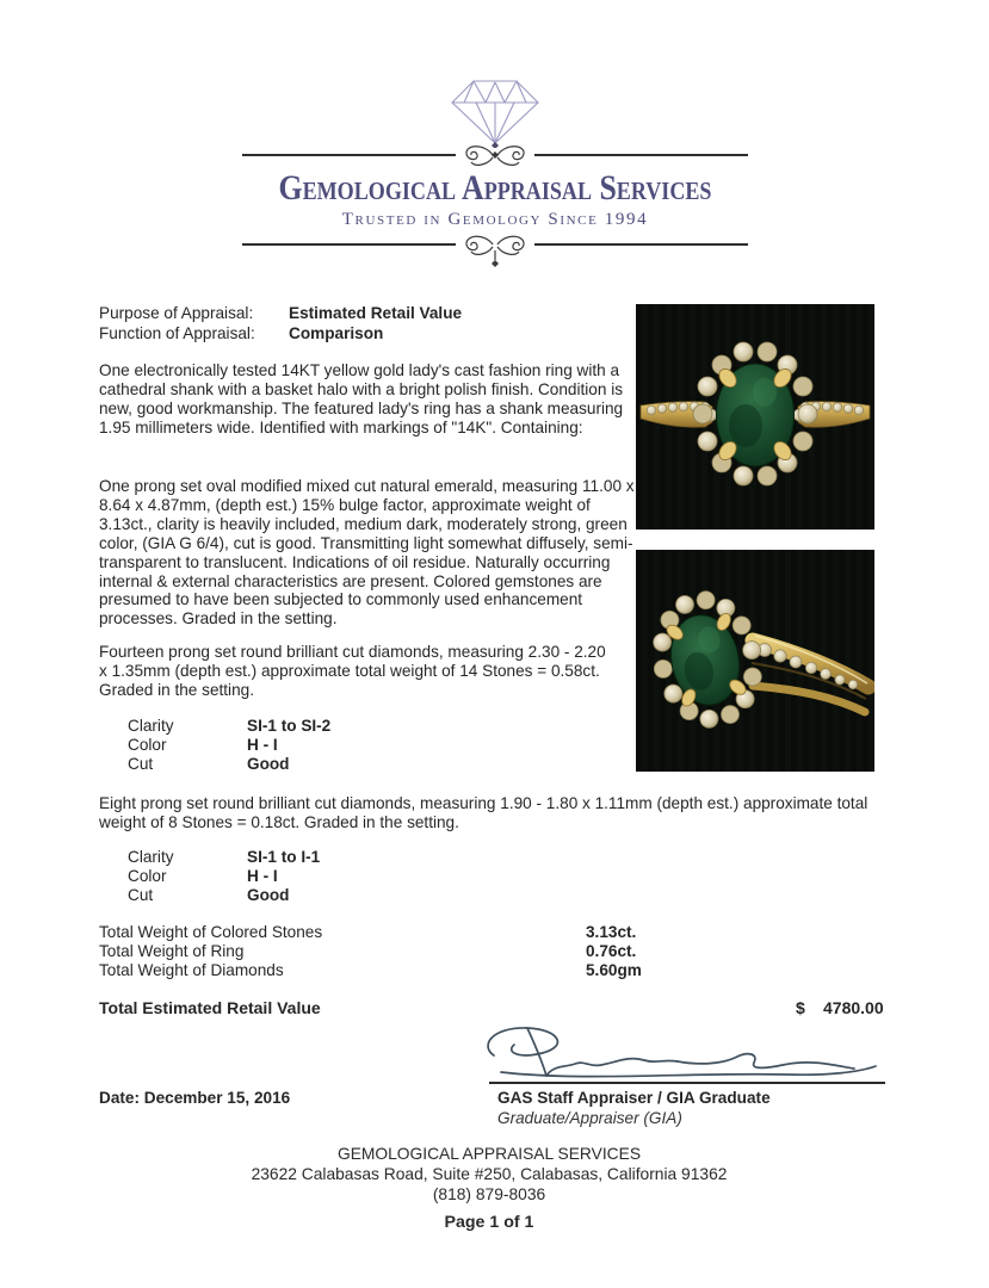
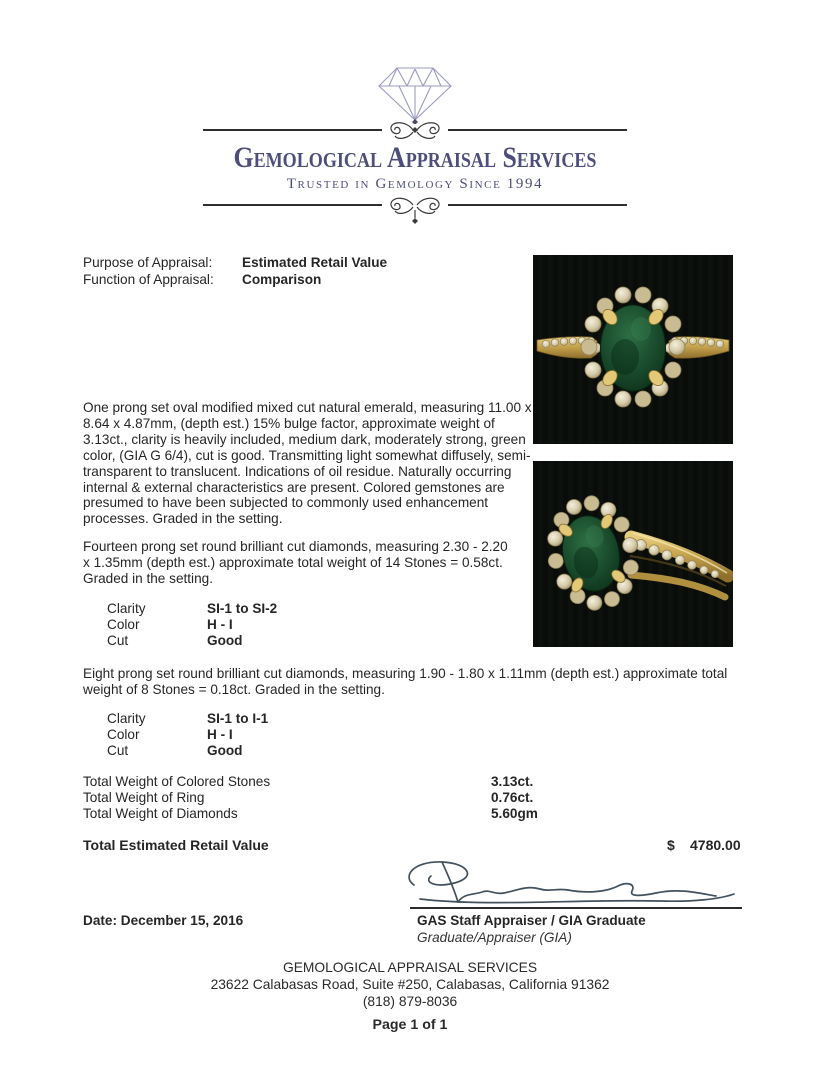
  Gemological Appraisal Services
  Trusted in Gemology Since 1994
  Purpose of Appraisal: Estimated Retail Value
  Function of Appraisal: Comparison
- One electronically tested 14KT yellow gold lady's cast fashion ring with a cathedral shank with a basket halo with a bright polish finish. Condition is new, good workmanship. The featured lady's ring has a shank measuring 1.95 millimeters wide. Identified with markings of "14K". Containing:
  One prong set oval modified mixed cut natural emerald, measuring 11.00 x 8.64 x 4.87mm, (depth est.) 15% bulge factor, approximate weight of 3.13ct., clarity is heavily included, medium dark, moderately strong, green color, (GIA G 6/4), cut is good. Transmitting light somewhat diffusely, semi-transparent to translucent. Indications of oil residue. Naturally occurring internal & external characteristics are present. Colored gemstones are presumed to have been subjected to commonly used enhancement processes. Graded in the setting.
  Fourteen prong set round brilliant cut diamonds, measuring 2.30 - 2.20 x 1.35mm (depth est.) approximate total weight of 14 Stones = 0.58ct. Graded in the setting.
  Clarity
  SI-1 to SI-2
  Color
  H - I
  Cut
  Good
  Eight prong set round brilliant cut diamonds, measuring 1.90 - 1.80 x 1.11mm (depth est.) approximate total weight of 8 Stones = 0.18ct. Graded in the setting.
  Clarity
  SI-1 to I-1
  Color
  H - I
  Cut
  Good
  Total Weight of Colored Stones
  3.13ct.
  Total Weight of Ring
  0.76ct.
  Total Weight of Diamonds
  5.60gm
  Total Estimated Retail Value
  $
  4780.00
  GAS Staff Appraiser / GIA Graduate
  Graduate/Appraiser (GIA)
  Date: December 15, 2016
  GEMOLOGICAL APPRAISAL SERVICES
  23622 Calabasas Road, Suite #250, Calabasas, California 91362
  (818) 879-8036
  Page 1 of 1
